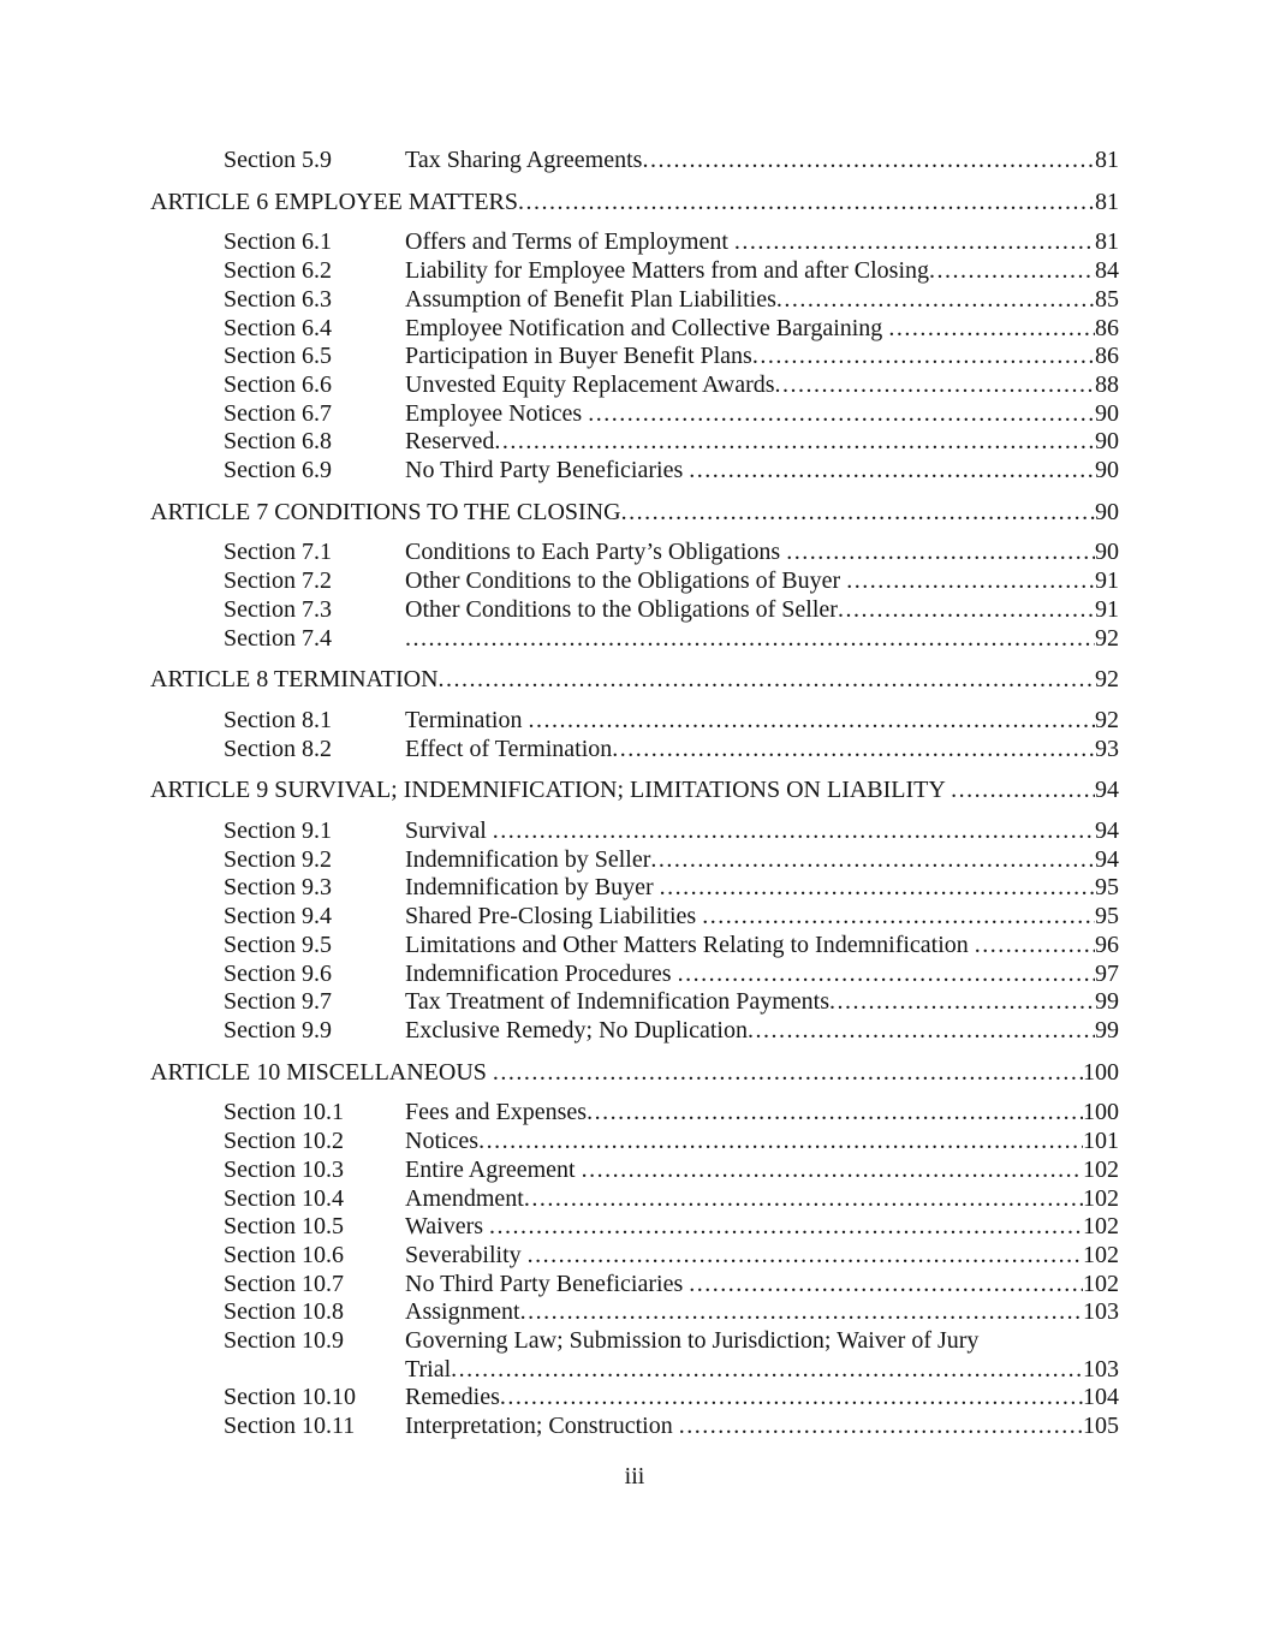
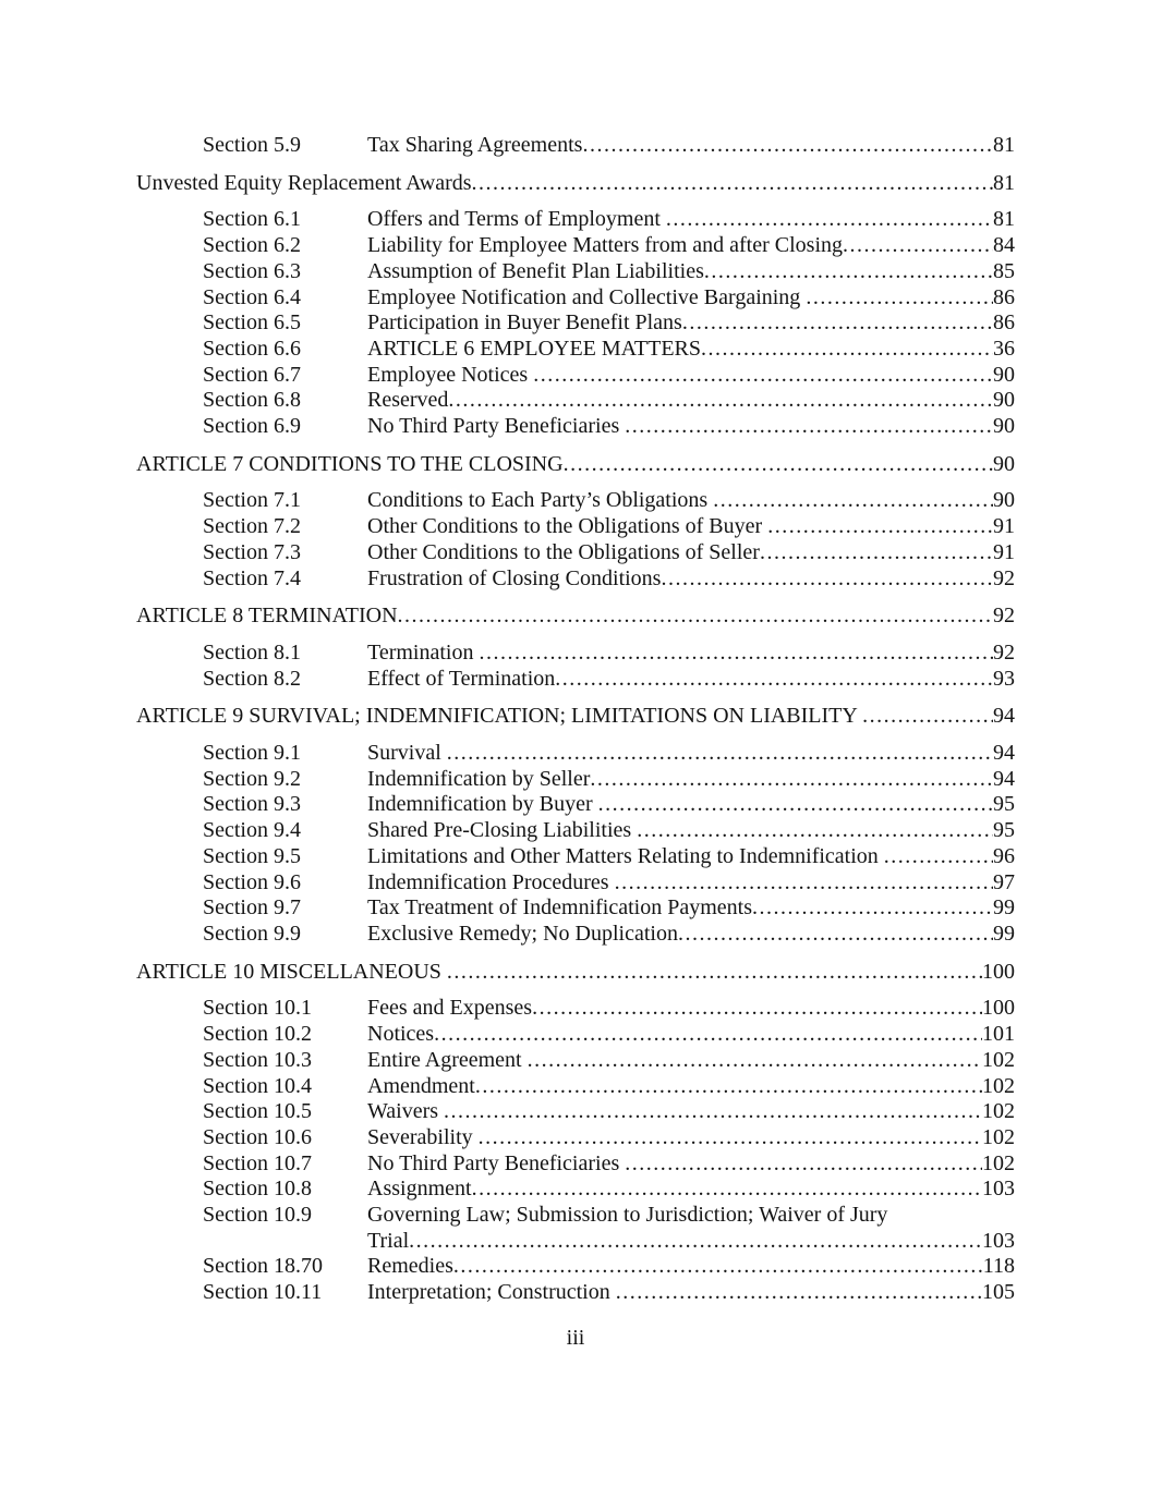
  Section 5.9
  Tax Sharing Agreements
  81
- ARTICLE 6 EMPLOYEE MATTERS
+ Unvested Equity Replacement Awards
  81
  Section 6.1
  Offers and Terms of Employment
  81
  Section 6.2
  Liability for Employee Matters from and after Closing
  84
  Section 6.3
  Assumption of Benefit Plan Liabilities
  85
  Section 6.4
  Employee Notification and Collective Bargaining
  86
  Section 6.5
  Participation in Buyer Benefit Plans
  86
  Section 6.6
- Unvested Equity Replacement Awards
+ ARTICLE 6 EMPLOYEE MATTERS
- 88
+ 36
  Section 6.7
  Employee Notices
  90
  Section 6.8
  Reserved
  90
  Section 6.9
  No Third Party Beneficiaries
  90
  ARTICLE 7 CONDITIONS TO THE CLOSING
  90
  Section 7.1
  Conditions to Each Party’s Obligations
  90
  Section 7.2
  Other Conditions to the Obligations of Buyer
  91
  Section 7.3
  Other Conditions to the Obligations of Seller
  91
  Section 7.4
+ Frustration of Closing Conditions
  92
  ARTICLE 8 TERMINATION
  92
  Section 8.1
  Termination
  92
  Section 8.2
  Effect of Termination
  93
  ARTICLE 9 SURVIVAL; INDEMNIFICATION; LIMITATIONS ON LIABILITY
  94
  Section 9.1
  Survival
  94
  Section 9.2
  Indemnification by Seller
  94
  Section 9.3
  Indemnification by Buyer
  95
  Section 9.4
  Shared Pre-Closing Liabilities
  95
  Section 9.5
  Limitations and Other Matters Relating to Indemnification
  96
  Section 9.6
  Indemnification Procedures
  97
  Section 9.7
  Tax Treatment of Indemnification Payments
  99
  Section 9.9
  Exclusive Remedy; No Duplication
  99
  ARTICLE 10 MISCELLANEOUS
  100
  Section 10.1
  Fees and Expenses
  100
  Section 10.2
  Notices
  101
  Section 10.3
  Entire Agreement
  102
  Section 10.4
  Amendment
  102
  Section 10.5
  Waivers
  102
  Section 10.6
  Severability
  102
  Section 10.7
  No Third Party Beneficiaries
  102
  Section 10.8
  Assignment
  103
  Section 10.9
  Governing Law; Submission to Jurisdiction; Waiver of Jury
  Trial
  103
- Section 10.10
+ Section 18.70
  Remedies
- 104
+ 118
  Section 10.11
  Interpretation; Construction
  105
  iii
